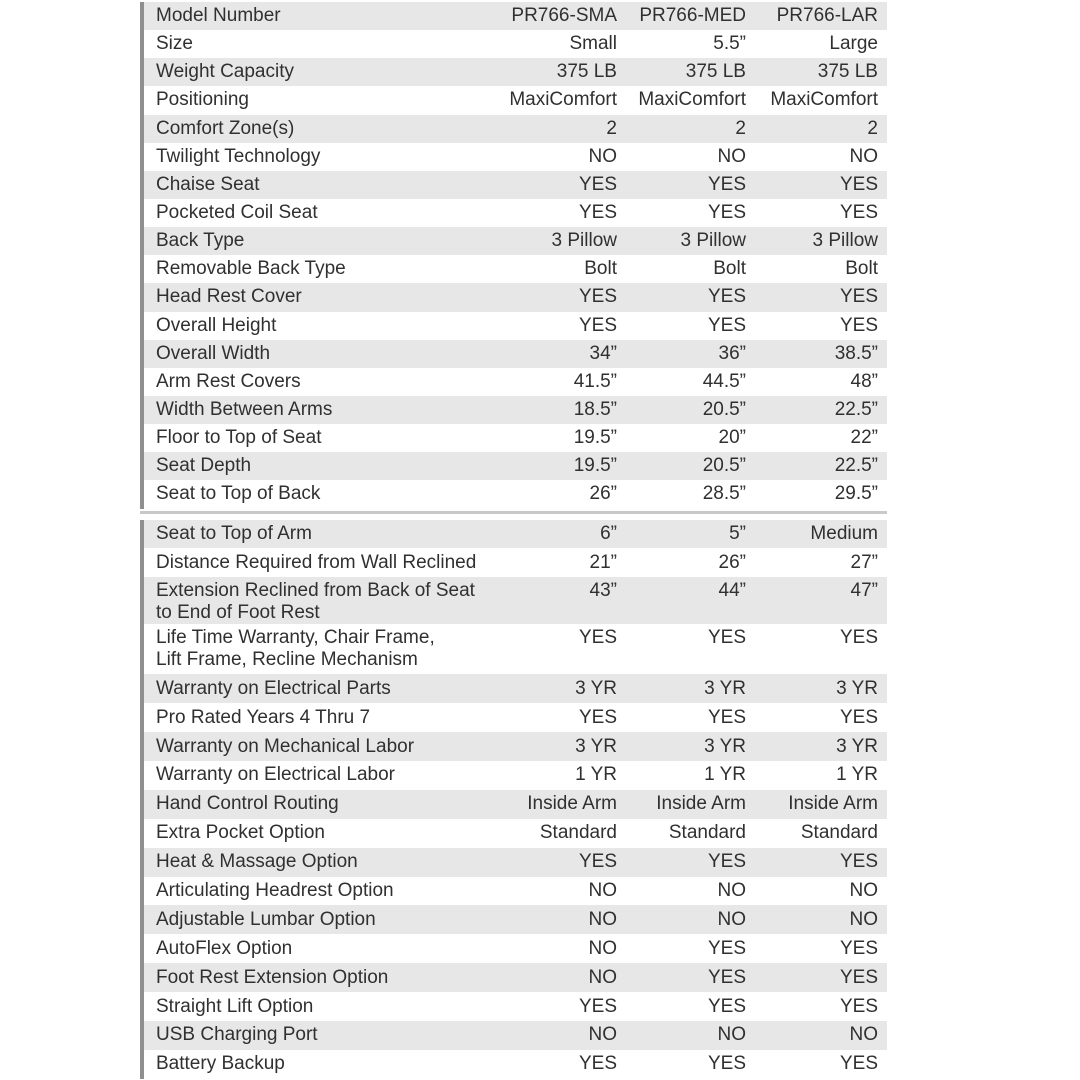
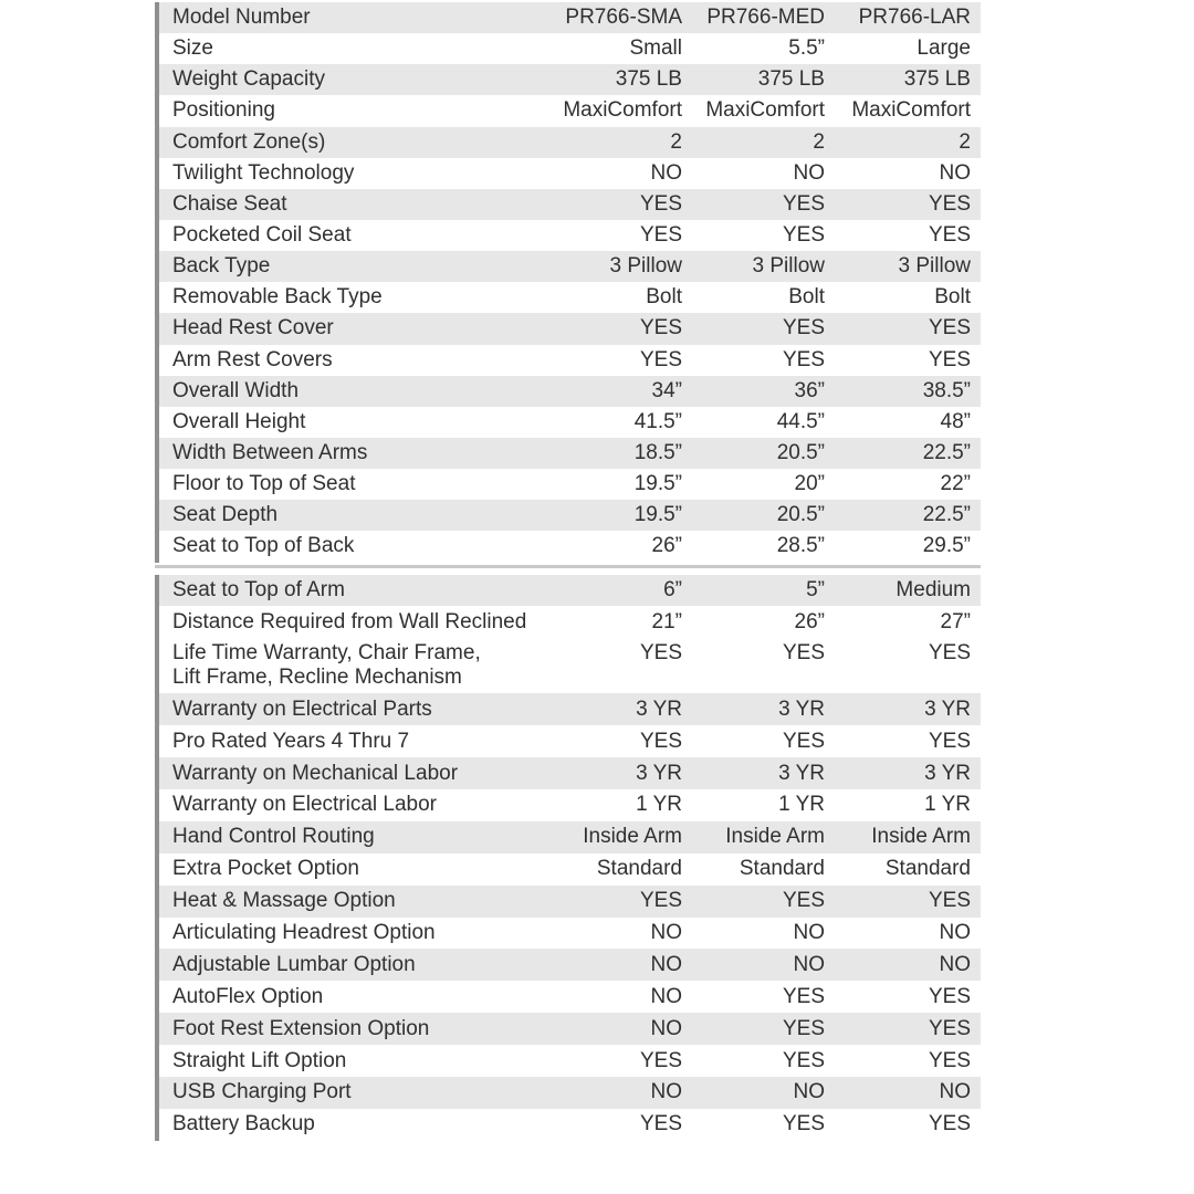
  Model Number
  PR766-SMA
  PR766-MED
  PR766-LAR
  Size
  Small
  5.5”
  Large
  Weight Capacity
  375 LB
  375 LB
  375 LB
  Positioning
  MaxiComfort
  MaxiComfort
  MaxiComfort
  Comfort Zone(s)
  2
  2
  2
  Twilight Technology
  NO
  NO
  NO
  Chaise Seat
  YES
  YES
  YES
  Pocketed Coil Seat
  YES
  YES
  YES
  Back Type
  3 Pillow
  3 Pillow
  3 Pillow
  Removable Back Type
  Bolt
  Bolt
  Bolt
  Head Rest Cover
  YES
  YES
  YES
- Overall Height
+ Arm Rest Covers
  YES
  YES
  YES
  Overall Width
  34”
  36”
  38.5”
- Arm Rest Covers
+ Overall Height
  41.5”
  44.5”
  48”
  Width Between Arms
  18.5”
  20.5”
  22.5”
  Floor to Top of Seat
  19.5”
  20”
  22”
  Seat Depth
  19.5”
  20.5”
  22.5”
  Seat to Top of Back
  26”
  28.5”
  29.5”
  Seat to Top of Arm
  6”
  5”
  Medium
  Distance Required from Wall Reclined
  21”
  26”
  27”
- Extension Reclined from Back of Seat
- to End of Foot Rest
- 43”
- 44”
- 47”
  Life Time Warranty, Chair Frame,
  Lift Frame, Recline Mechanism
  YES
  YES
  YES
  Warranty on Electrical Parts
  3 YR
  3 YR
  3 YR
  Pro Rated Years 4 Thru 7
  YES
  YES
  YES
  Warranty on Mechanical Labor
  3 YR
  3 YR
  3 YR
  Warranty on Electrical Labor
  1 YR
  1 YR
  1 YR
  Hand Control Routing
  Inside Arm
  Inside Arm
  Inside Arm
  Extra Pocket Option
  Standard
  Standard
  Standard
  Heat & Massage Option
  YES
  YES
  YES
  Articulating Headrest Option
  NO
  NO
  NO
  Adjustable Lumbar Option
  NO
  NO
  NO
  AutoFlex Option
  NO
  YES
  YES
  Foot Rest Extension Option
  NO
  YES
  YES
  Straight Lift Option
  YES
  YES
  YES
  USB Charging Port
  NO
  NO
  NO
  Battery Backup
  YES
  YES
  YES
